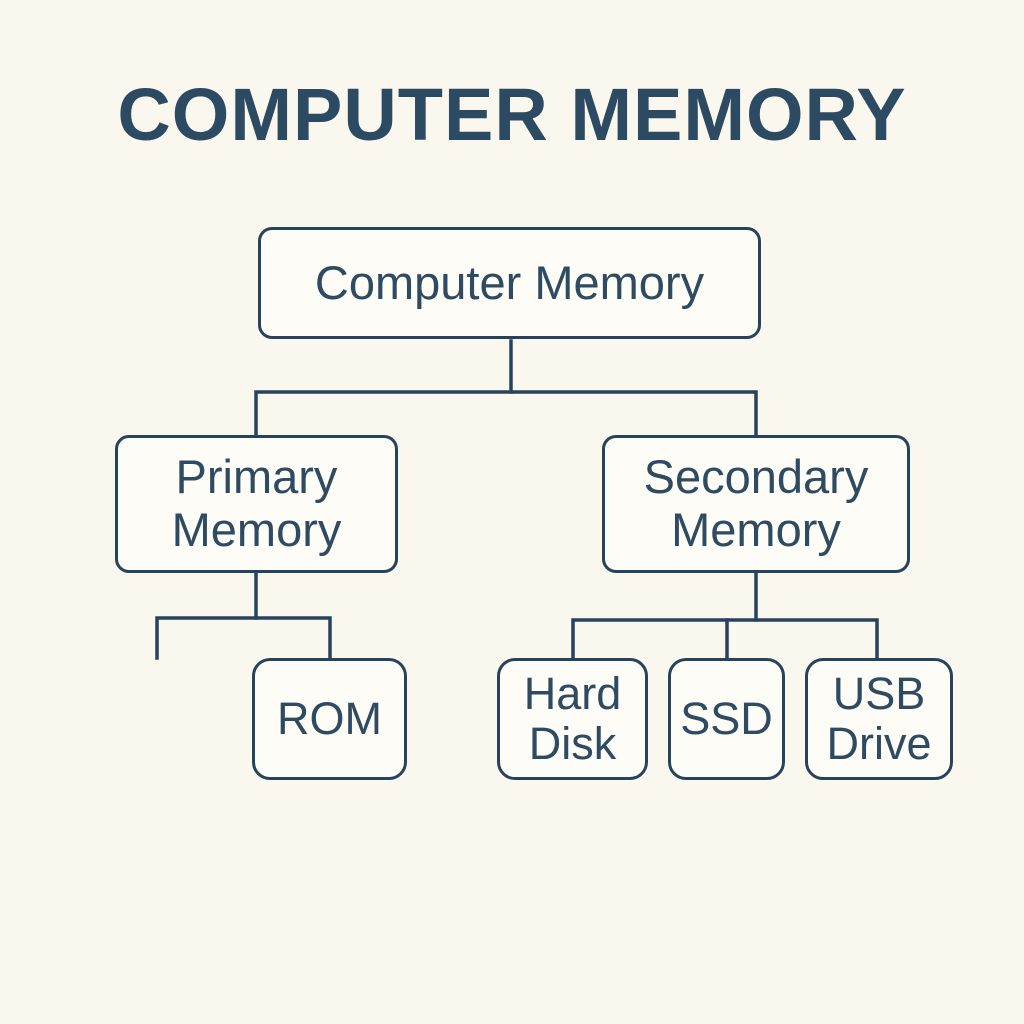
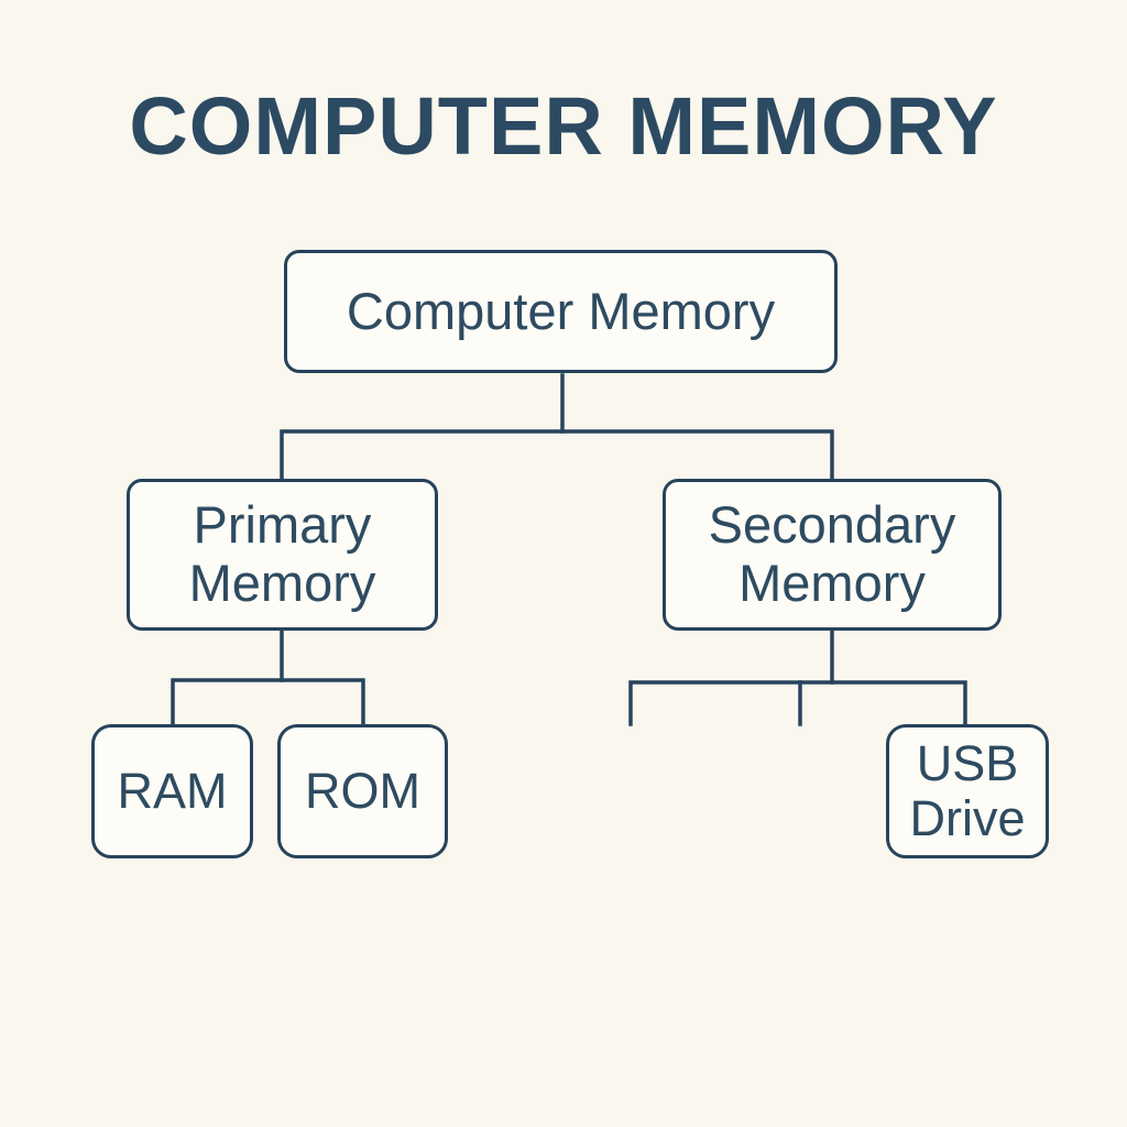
  COMPUTER MEMORY
  Computer Memory
  Primary Memory
  Secondary Memory
+ RAM
  ROM
- Hard Disk
- SSD
  USB Drive
